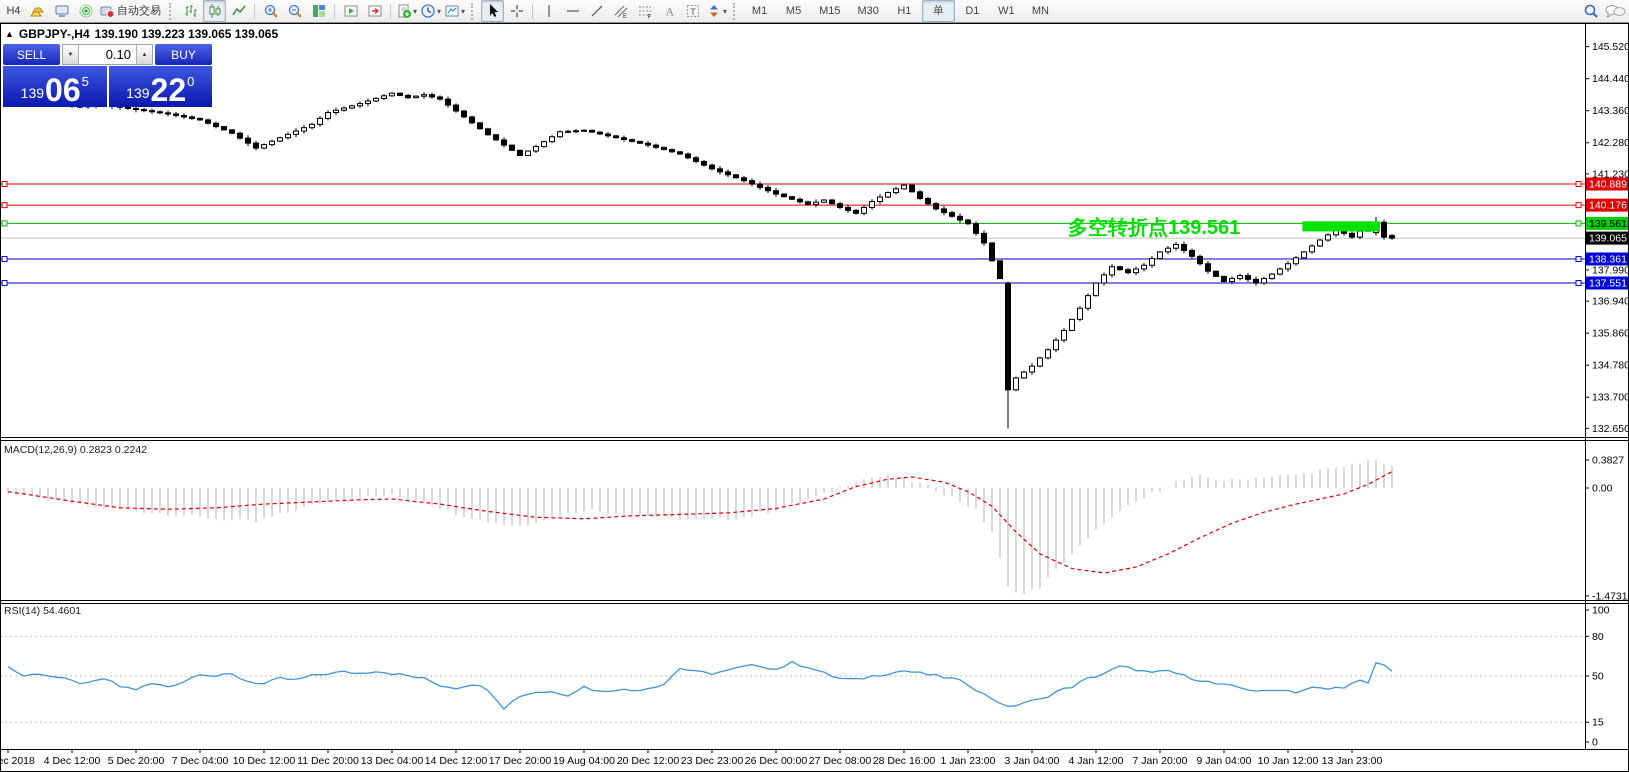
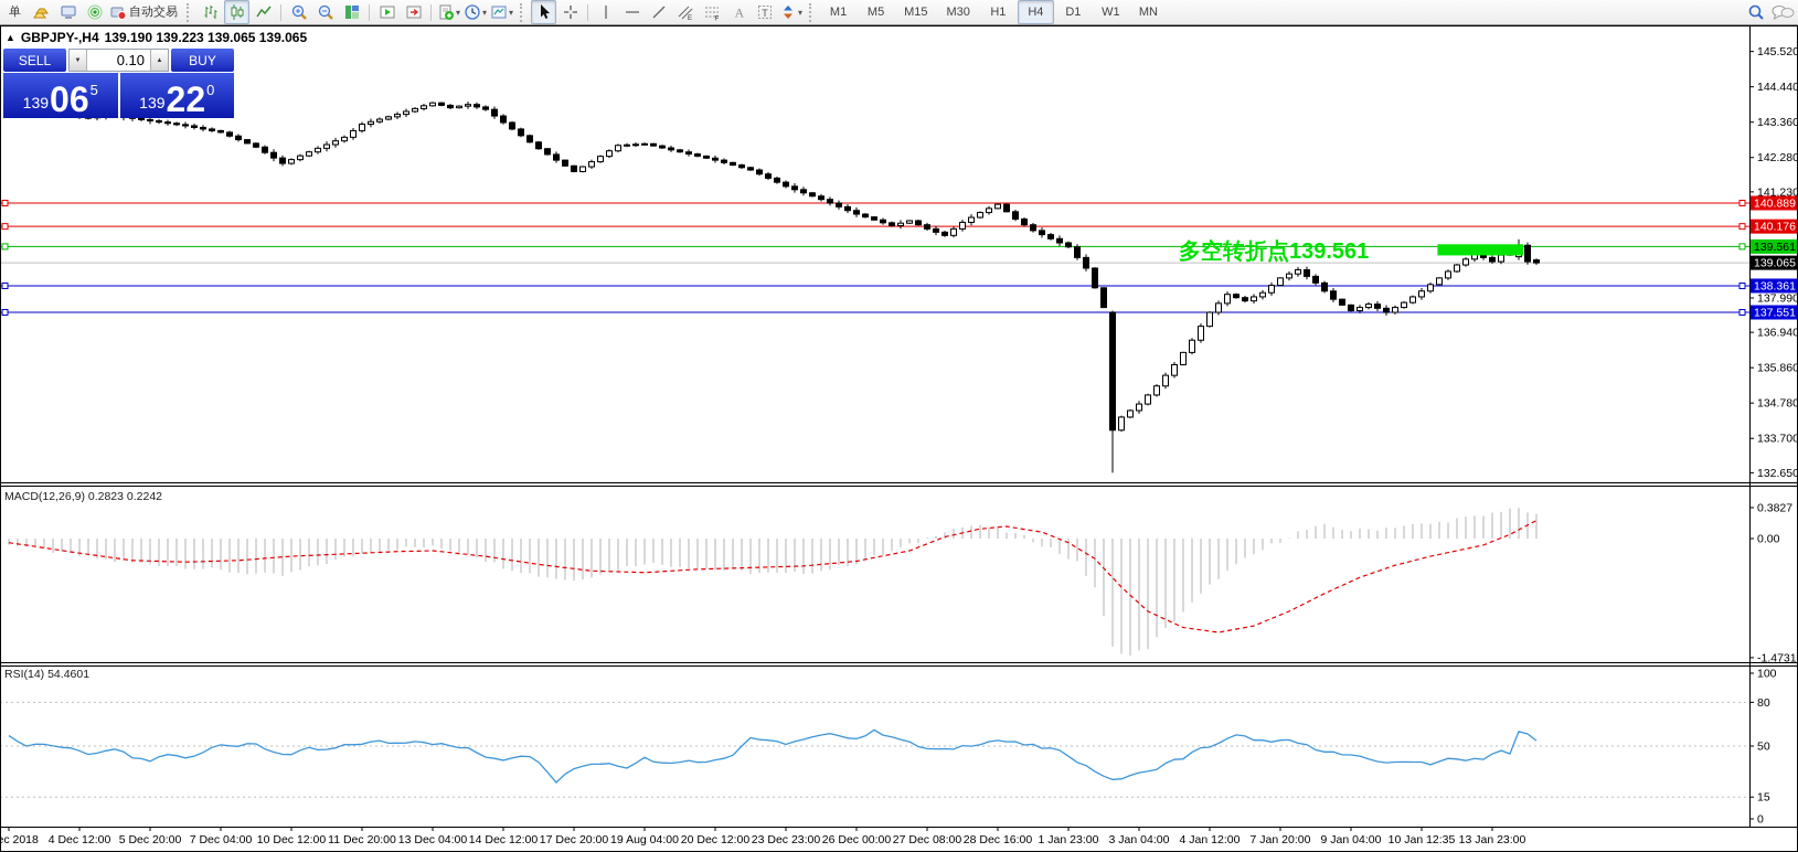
  多空转折点139.561
  145.520
  144.440
  143.360
  142.280
  141.230
  137.990
  136.940
  135.860
  134.780
  133.700
  132.650
  140.889
  140.176
  139.561
  139.065
  138.361
  137.551
  0.3827
  0.00
  -1.4731
  100
  80
  50
  15
  0
  4 Dec 12:00
  5 Dec 20:00
  7 Dec 04:00
  10 Dec 12:00
  11 Dec 20:00
  13 Dec 04:00
  14 Dec 12:00
  17 Dec 20:00
  19 Aug 04:00
  20 Dec 12:00
  23 Dec 23:00
  26 Dec 00:00
  27 Dec 08:00
  28 Dec 16:00
  1 Jan 23:00
  3 Jan 04:00
  4 Jan 12:00
  7 Jan 20:00
  9 Jan 04:00
- 10 Jan 12:00
+ 10 Jan 12:35
  13 Jan 23:00
- H4
+ 单
  自动交易
  ▾
  ▾
  ▾
  A
  T
  ▾
  M1
  M5
  M15
  M30
  H1
- 单
+ H4
  D1
  W1
  MN
  ▲
  GBPJPY-,H4
  139.190 139.223 139.065 139.065
  SELL
  0.10
  BUY
  139
  06
  5
  139
  22
  0
  MACD(12,26,9) 0.2823 0.2242
  RSI(14) 54.4601
